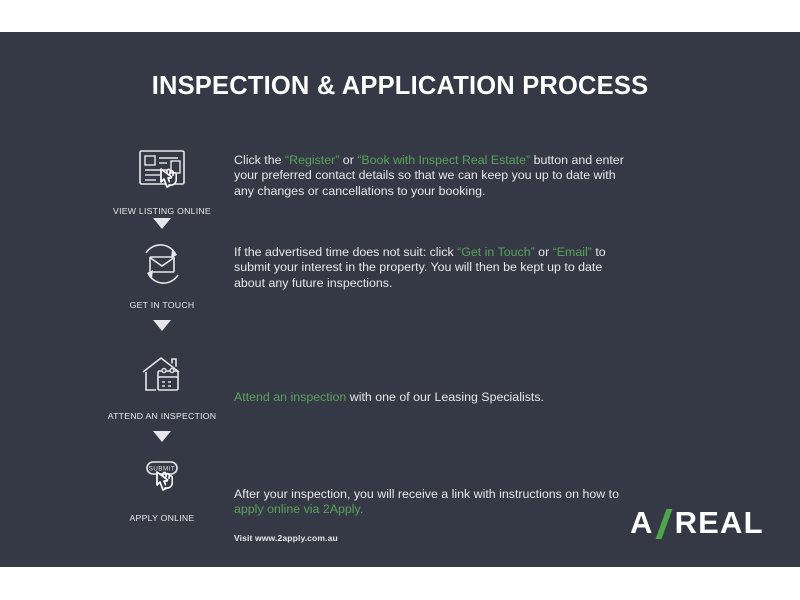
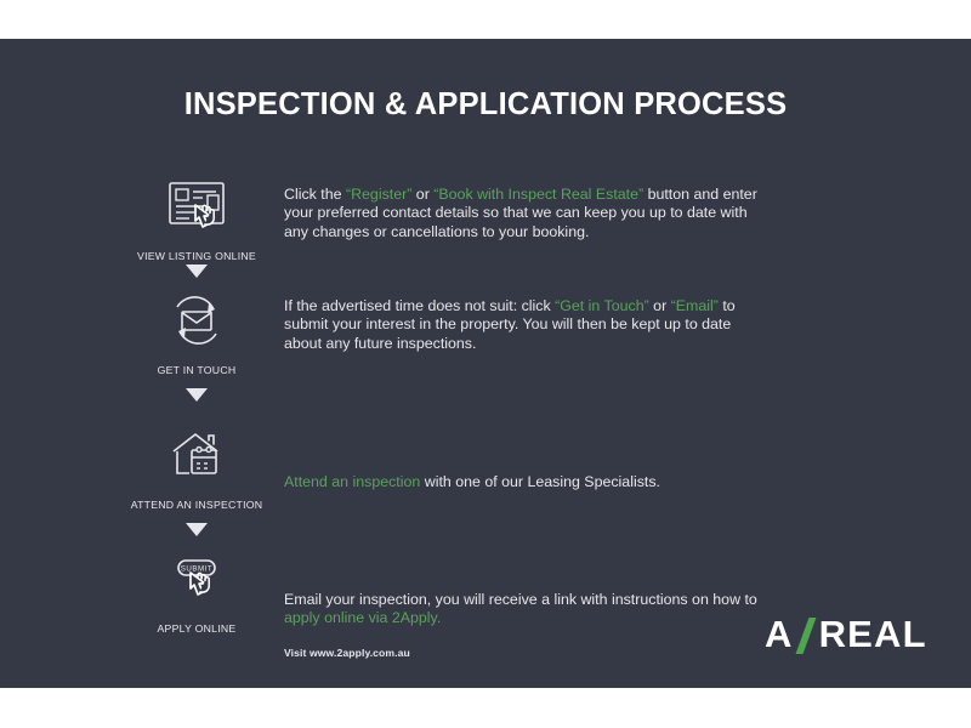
  INSPECTION & APPLICATION PROCESS
  VIEW LISTING ONLINE
  Click the “Register” or “Book with Inspect Real Estate” button and enter your preferred contact details so that we can keep you up to date with any changes or cancellations to your booking.
  GET IN TOUCH
  If the advertised time does not suit: click “Get in Touch” or “Email” to submit your interest in the property. You will then be kept up to date about any future inspections.
  ATTEND AN INSPECTION
  Attend an inspection with one of our Leasing Specialists.
  APPLY ONLINE
- After your inspection, you will receive a link with instructions on how to apply online via 2Apply.
+ Email your inspection, you will receive a link with instructions on how to apply online via 2Apply.
  Visit www.2apply.com.au
  A
  REAL
